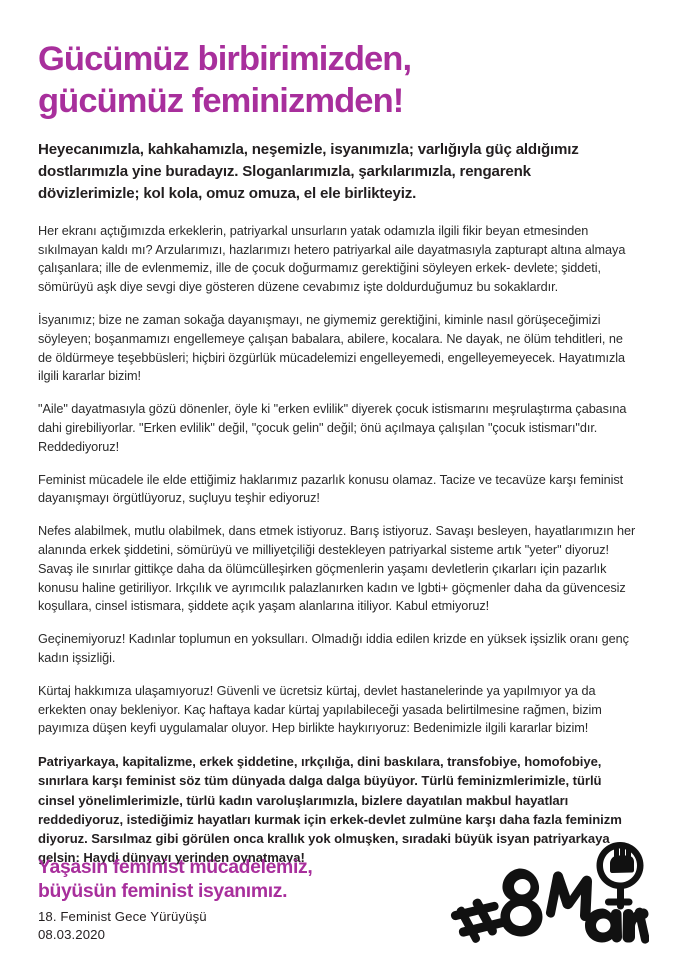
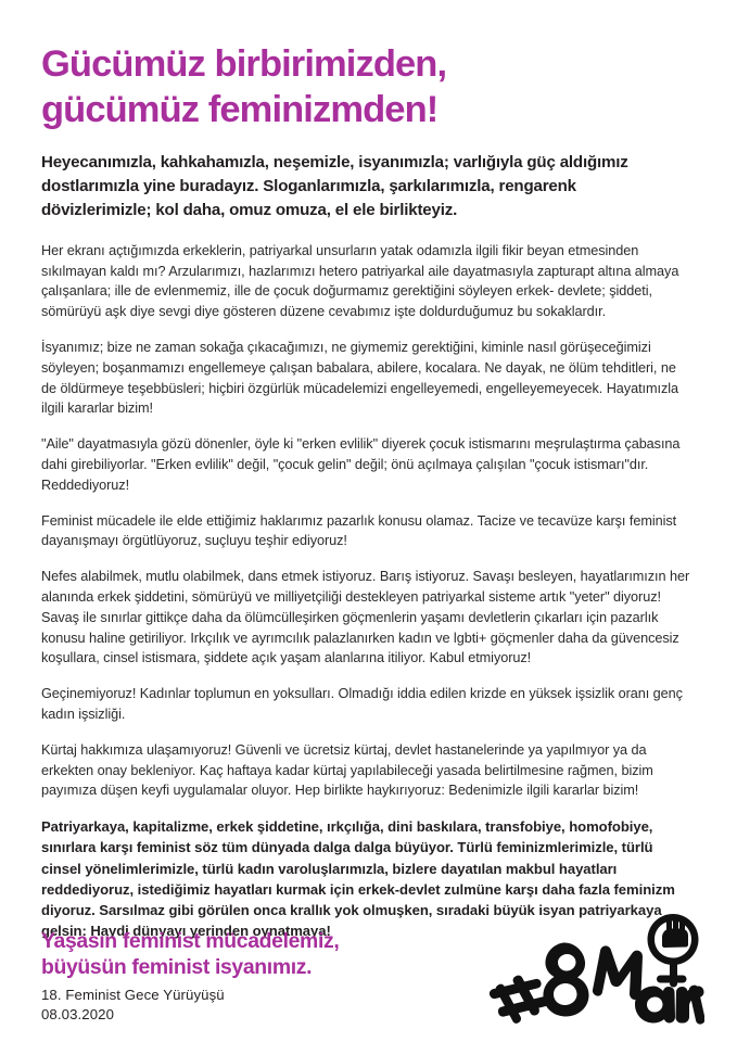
  Gücümüz birbirimizden,
  gücümüz feminizmden!
- Heyecanımızla, kahkahamızla, neşemizle, isyanımızla; varlığıyla güç aldığımız dostlarımızla yine buradayız. Sloganlarımızla, şarkılarımızla, rengarenk dövizlerimizle; kol kola, omuz omuza, el ele birlikteyiz.
+ Heyecanımızla, kahkahamızla, neşemizle, isyanımızla; varlığıyla güç aldığımız dostlarımızla yine buradayız. Sloganlarımızla, şarkılarımızla, rengarenk dövizlerimizle; kol daha, omuz omuza, el ele birlikteyiz.
  Her ekranı açtığımızda erkeklerin, patriyarkal unsurların yatak odamızla ilgili fikir beyan etmesinden sıkılmayan kaldı mı? Arzularımızı, hazlarımızı hetero patriyarkal aile dayatmasıyla zapturapt altına almaya çalışanlara; ille de evlenmemiz, ille de çocuk doğurmamız gerektiğini söyleyen erkek- devlete; şiddeti, sömürüyü aşk diye sevgi diye gösteren düzene cevabımız işte doldurduğumuz bu sokaklardır.
- İsyanımız; bize ne zaman sokağa dayanışmayı, ne giymemiz gerektiğini, kiminle nasıl görüşeceğimizi söyleyen; boşanmamızı engellemeye çalışan babalara, abilere, kocalara. Ne dayak, ne ölüm tehditleri, ne de öldürmeye teşebbüsleri; hiçbiri özgürlük mücadelemizi engelleyemedi, engelleyemeyecek. Hayatımızla ilgili kararlar bizim!
+ İsyanımız; bize ne zaman sokağa çıkacağımızı, ne giymemiz gerektiğini, kiminle nasıl görüşeceğimizi söyleyen; boşanmamızı engellemeye çalışan babalara, abilere, kocalara. Ne dayak, ne ölüm tehditleri, ne de öldürmeye teşebbüsleri; hiçbiri özgürlük mücadelemizi engelleyemedi, engelleyemeyecek. Hayatımızla ilgili kararlar bizim!
  "Aile" dayatmasıyla gözü dönenler, öyle ki "erken evlilik" diyerek çocuk istismarını meşrulaştırma çabasına dahi girebiliyorlar. "Erken evlilik" değil, "çocuk gelin" değil; önü açılmaya çalışılan "çocuk istismarı"dır. Reddediyoruz!
  Feminist mücadele ile elde ettiğimiz haklarımız pazarlık konusu olamaz. Tacize ve tecavüze karşı feminist dayanışmayı örgütlüyoruz, suçluyu teşhir ediyoruz!
  Nefes alabilmek, mutlu olabilmek, dans etmek istiyoruz. Barış istiyoruz. Savaşı besleyen, hayatlarımızın her alanında erkek şiddetini, sömürüyü ve milliyetçiliği destekleyen patriyarkal sisteme artık "yeter" diyoruz! Savaş ile sınırlar gittikçe daha da ölümcülleşirken göçmenlerin yaşamı devletlerin çıkarları için pazarlık konusu haline getiriliyor. Irkçılık ve ayrımcılık palazlanırken kadın ve lgbti+ göçmenler daha da güvencesiz koşullara, cinsel istismara, şiddete açık yaşam alanlarına itiliyor. Kabul etmiyoruz!
  Geçinemiyoruz! Kadınlar toplumun en yoksulları. Olmadığı iddia edilen krizde en yüksek işsizlik oranı genç kadın işsizliği.
  Kürtaj hakkımıza ulaşamıyoruz! Güvenli ve ücretsiz kürtaj, devlet hastanelerinde ya yapılmıyor ya da erkekten onay bekleniyor. Kaç haftaya kadar kürtaj yapılabileceği yasada belirtilmesine rağmen, bizim payımıza düşen keyfi uygulamalar oluyor. Hep birlikte haykırıyoruz: Bedenimizle ilgili kararlar bizim!
  Patriyarkaya, kapitalizme, erkek şiddetine, ırkçılığa, dini baskılara, transfobiye, homofobiye, sınırlara karşı feminist söz tüm dünyada dalga dalga büyüyor. Türlü feminizmlerimizle, türlü cinsel yönelimlerimizle, türlü kadın varoluşlarımızla, bizlere dayatılan makbul hayatları reddediyoruz, istediğimiz hayatları kurmak için erkek-devlet zulmüne karşı daha fazla feminizm diyoruz. Sarsılmaz gibi görülen onca krallık yok olmuşken, sıradaki büyük isyan patriyarkaya gelsin: Haydi dünyayı yerinden oynatmaya!
  Yaşasın feminist mücadelemiz,
  büyüsün feminist isyanımız.
  18. Feminist Gece Yürüyüşü
  08.03.2020
